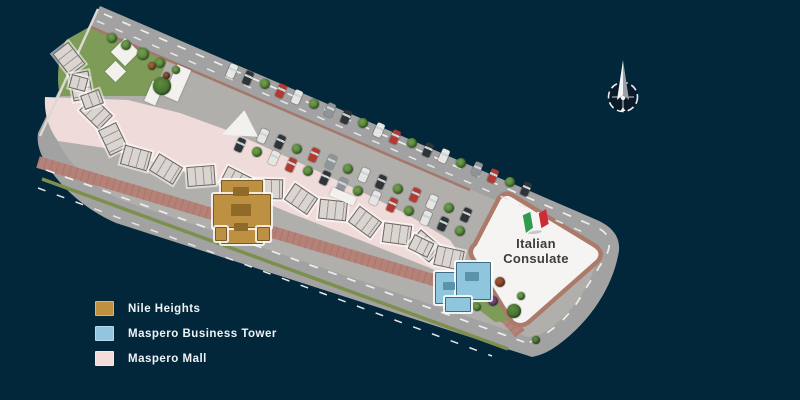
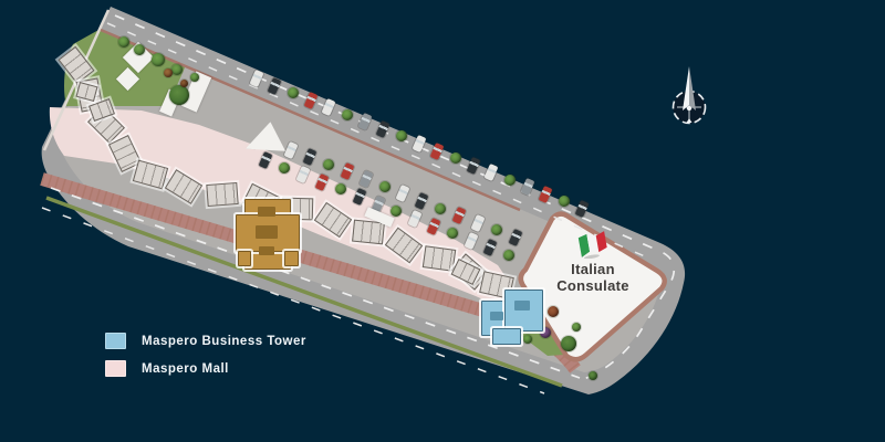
  Italian
  Consulate
- Nile Heights
  Maspero Business Tower
  Maspero Mall
